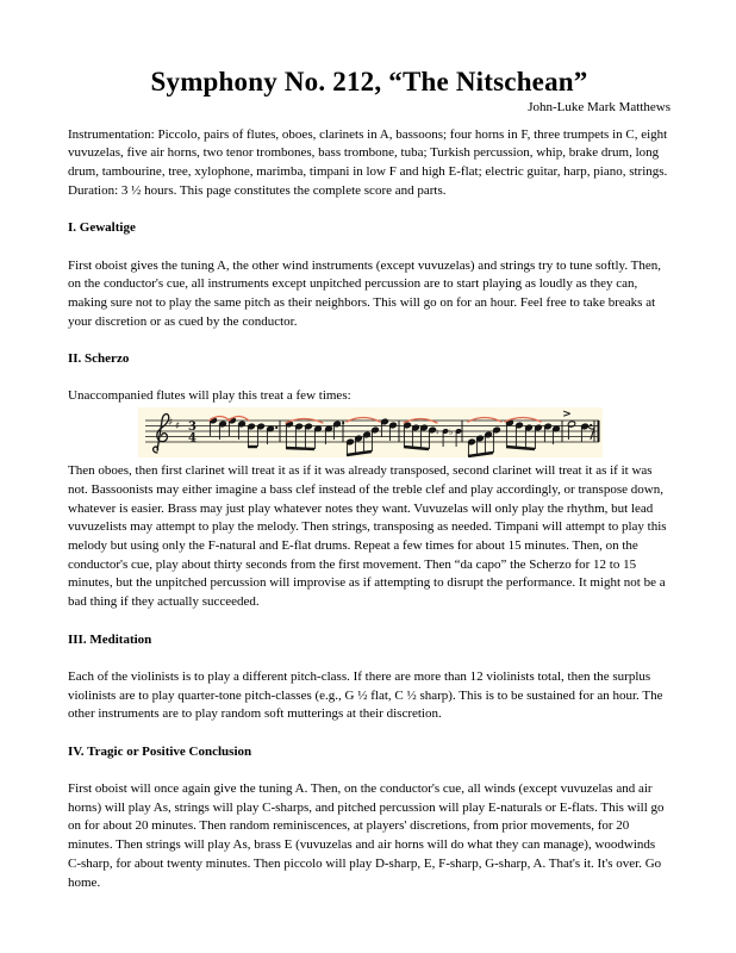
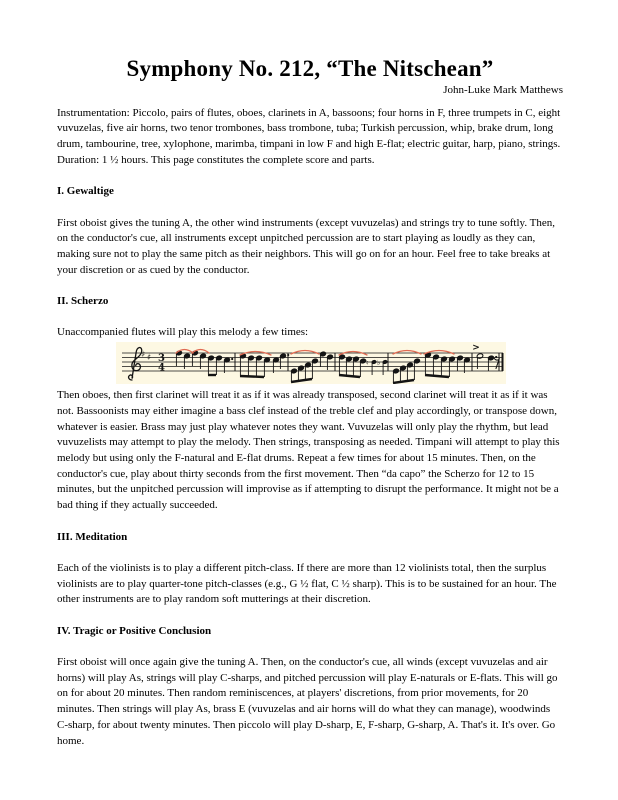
  Symphony No. 212, “The Nitschean”
  John-Luke Mark Matthews
- Instrumentation: Piccolo, pairs of flutes, oboes, clarinets in A, bassoons; four horns in F, three trumpets in C, eight vuvuzelas, five air horns, two tenor trombones, bass trombone, tuba; Turkish percussion, whip, brake drum, long drum, tambourine, tree, xylophone, marimba, timpani in low F and high E-flat; electric guitar, harp, piano, strings. Duration: 3 ½ hours. This page constitutes the complete score and parts.
+ Instrumentation: Piccolo, pairs of flutes, oboes, clarinets in A, bassoons; four horns in F, three trumpets in C, eight vuvuzelas, five air horns, two tenor trombones, bass trombone, tuba; Turkish percussion, whip, brake drum, long drum, tambourine, tree, xylophone, marimba, timpani in low F and high E-flat; electric guitar, harp, piano, strings. Duration: 1 ½ hours. This page constitutes the complete score and parts.
  I. Gewaltige
  First oboist gives the tuning A, the other wind instruments (except vuvuzelas) and strings try to tune softly. Then, on the conductor's cue, all instruments except unpitched percussion are to start playing as loudly as they can, making sure not to play the same pitch as their neighbors. This will go on for an hour. Feel free to take breaks at your discretion or as cued by the conductor.
  II. Scherzo
- Unaccompanied flutes will play this treat a few times:
+ Unaccompanied flutes will play this melody a few times:
  ♯
  ♯
  3
  4
  ♮
  ♭
  >
  Then oboes, then first clarinet will treat it as if it was already transposed, second clarinet will treat it as if it was not. Bassoonists may either imagine a bass clef instead of the treble clef and play accordingly, or transpose down, whatever is easier. Brass may just play whatever notes they want. Vuvuzelas will only play the rhythm, but lead vuvuzelists may attempt to play the melody. Then strings, transposing as needed. Timpani will attempt to play this melody but using only the F-natural and E-flat drums. Repeat a few times for about 15 minutes. Then, on the conductor's cue, play about thirty seconds from the first movement. Then “da capo” the Scherzo for 12 to 15 minutes, but the unpitched percussion will improvise as if attempting to disrupt the performance. It might not be a bad thing if they actually succeeded.
  III. Meditation
  Each of the violinists is to play a different pitch-class. If there are more than 12 violinists total, then the surplus violinists are to play quarter-tone pitch-classes (e.g., G ½ flat, C ½ sharp). This is to be sustained for an hour. The other instruments are to play random soft mutterings at their discretion.
  IV. Tragic or Positive Conclusion
  First oboist will once again give the tuning A. Then, on the conductor's cue, all winds (except vuvuzelas and air horns) will play As, strings will play C-sharps, and pitched percussion will play E-naturals or E-flats. This will go on for about 20 minutes. Then random reminiscences, at players' discretions, from prior movements, for 20 minutes. Then strings will play As, brass E (vuvuzelas and air horns will do what they can manage), woodwinds C-sharp, for about twenty minutes. Then piccolo will play D-sharp, E, F-sharp, G-sharp, A. That's it. It's over. Go home.
